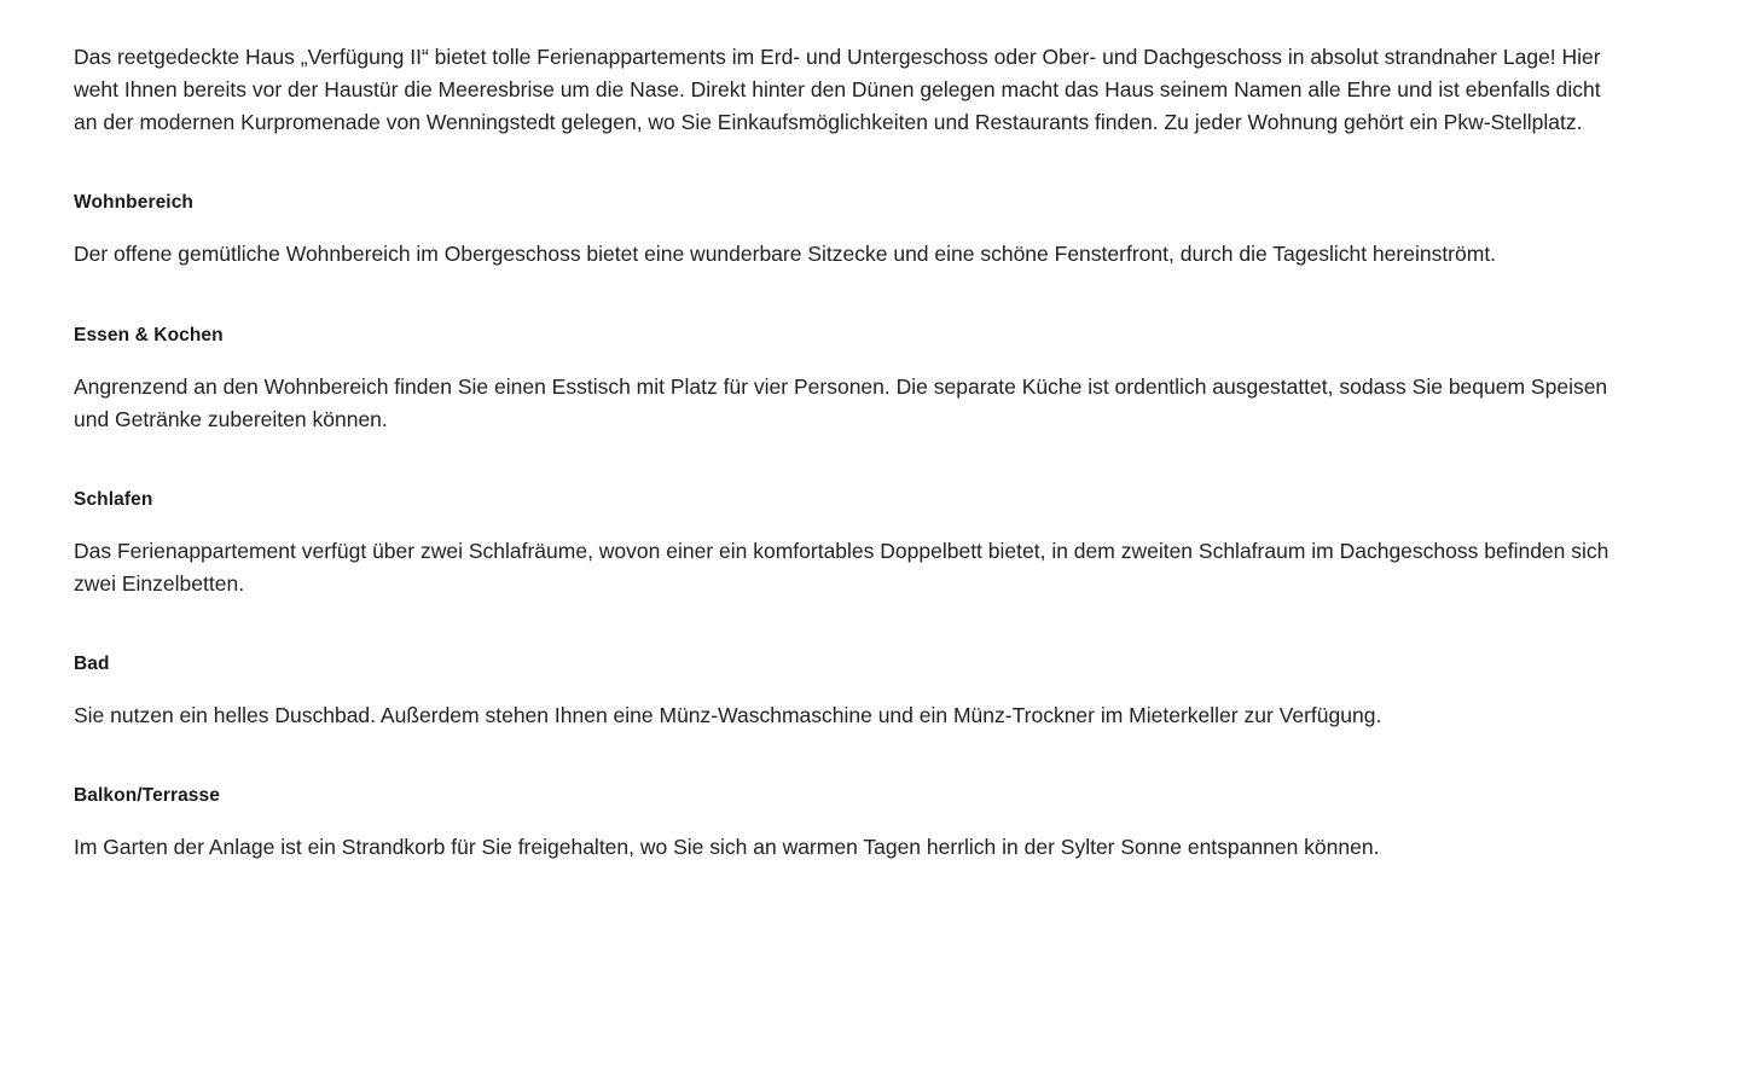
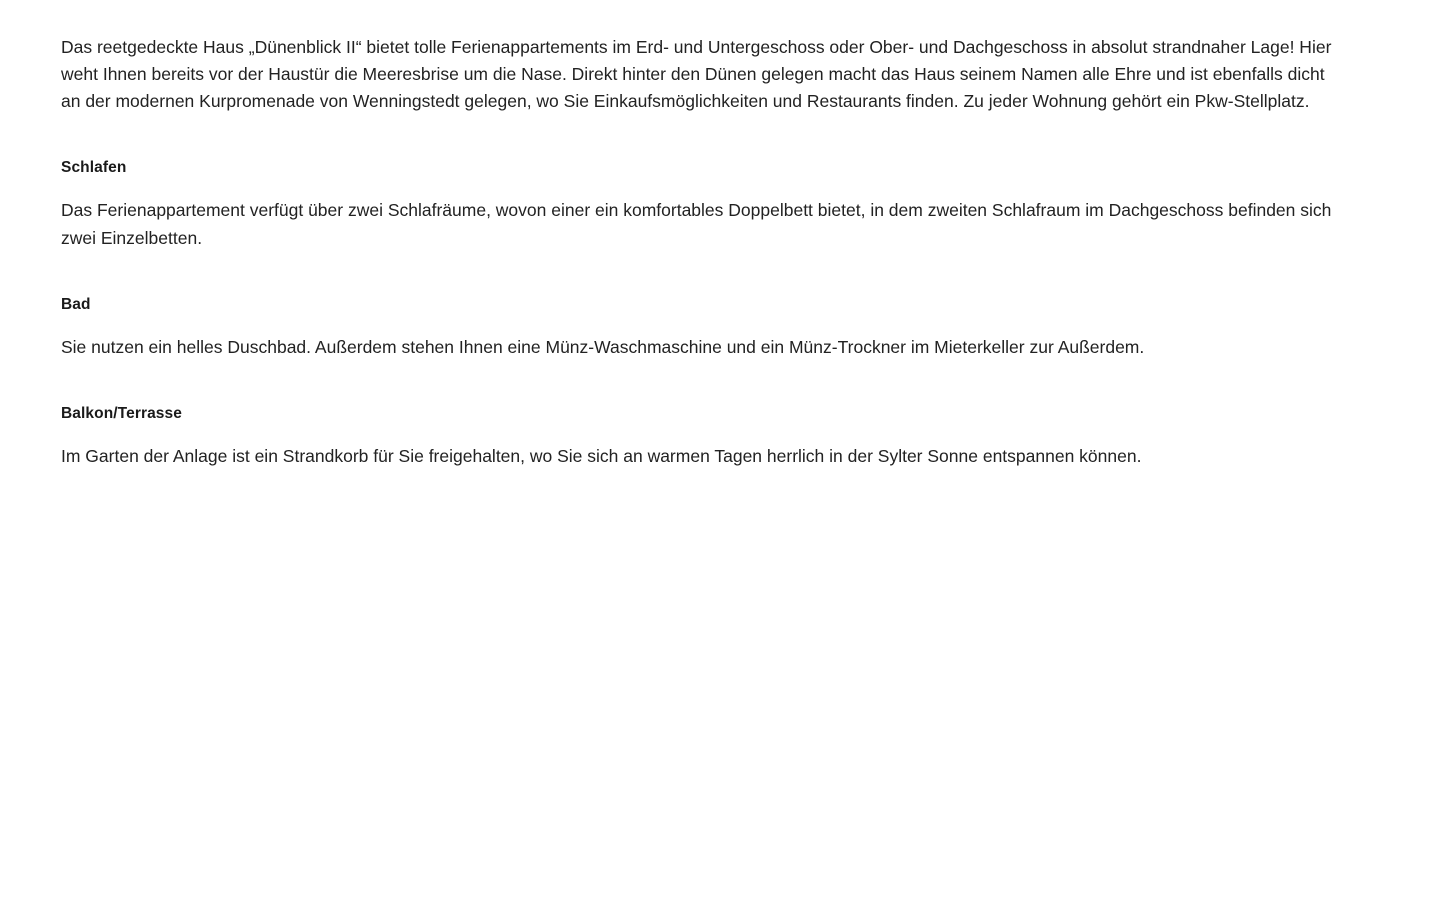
- Das reetgedeckte Haus „Verfügung II“ bietet tolle Ferienappartements im Erd- und Untergeschoss oder Ober- und Dachgeschoss in absolut strandnaher Lage! Hier weht Ihnen bereits vor der Haustür die Meeresbrise um die Nase. Direkt hinter den Dünen gelegen macht das Haus seinem Namen alle Ehre und ist ebenfalls dicht an der modernen Kurpromenade von Wenningstedt gelegen, wo Sie Einkaufsmöglichkeiten und Restaurants finden. Zu jeder Wohnung gehört ein Pkw-Stellplatz.
+ Das reetgedeckte Haus „Dünenblick II“ bietet tolle Ferienappartements im Erd- und Untergeschoss oder Ober- und Dachgeschoss in absolut strandnaher Lage! Hier weht Ihnen bereits vor der Haustür die Meeresbrise um die Nase. Direkt hinter den Dünen gelegen macht das Haus seinem Namen alle Ehre und ist ebenfalls dicht an der modernen Kurpromenade von Wenningstedt gelegen, wo Sie Einkaufsmöglichkeiten und Restaurants finden. Zu jeder Wohnung gehört ein Pkw-Stellplatz.
- Wohnbereich
- Der offene gemütliche Wohnbereich im Obergeschoss bietet eine wunderbare Sitzecke und eine schöne Fensterfront, durch die Tageslicht hereinströmt.
- Essen & Kochen
- Angrenzend an den Wohnbereich finden Sie einen Esstisch mit Platz für vier Personen. Die separate Küche ist ordentlich ausgestattet, sodass Sie bequem Speisen und Getränke zubereiten können.
  Schlafen
  Das Ferienappartement verfügt über zwei Schlafräume, wovon einer ein komfortables Doppelbett bietet, in dem zweiten Schlafraum im Dachgeschoss befinden sich zwei Einzelbetten.
  Bad
- Sie nutzen ein helles Duschbad. Außerdem stehen Ihnen eine Münz-Waschmaschine und ein Münz-Trockner im Mieterkeller zur Verfügung.
+ Sie nutzen ein helles Duschbad. Außerdem stehen Ihnen eine Münz-Waschmaschine und ein Münz-Trockner im Mieterkeller zur Außerdem.
  Balkon/Terrasse
  Im Garten der Anlage ist ein Strandkorb für Sie freigehalten, wo Sie sich an warmen Tagen herrlich in der Sylter Sonne entspannen können.
